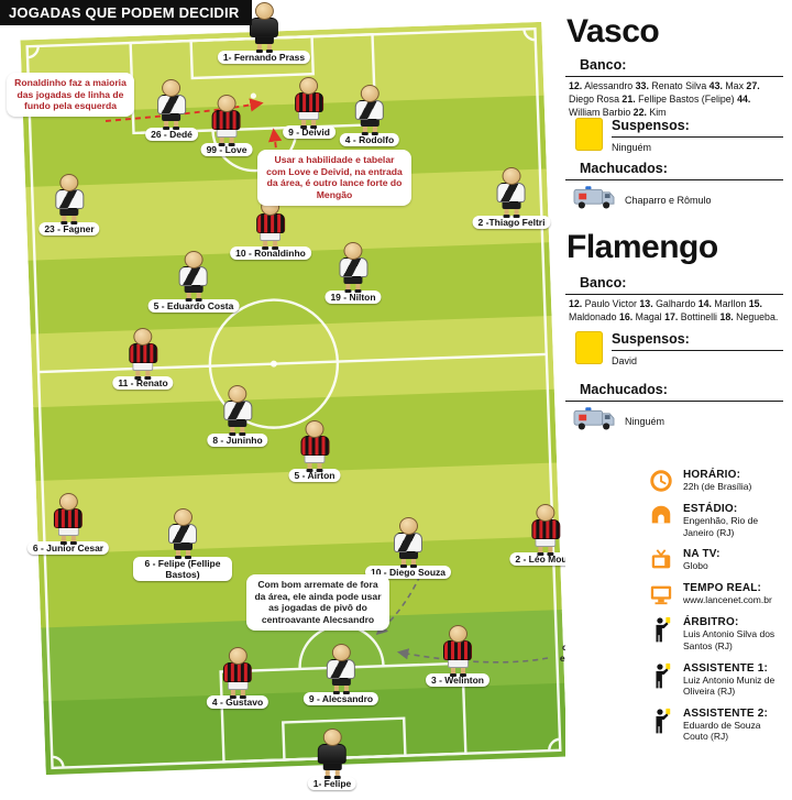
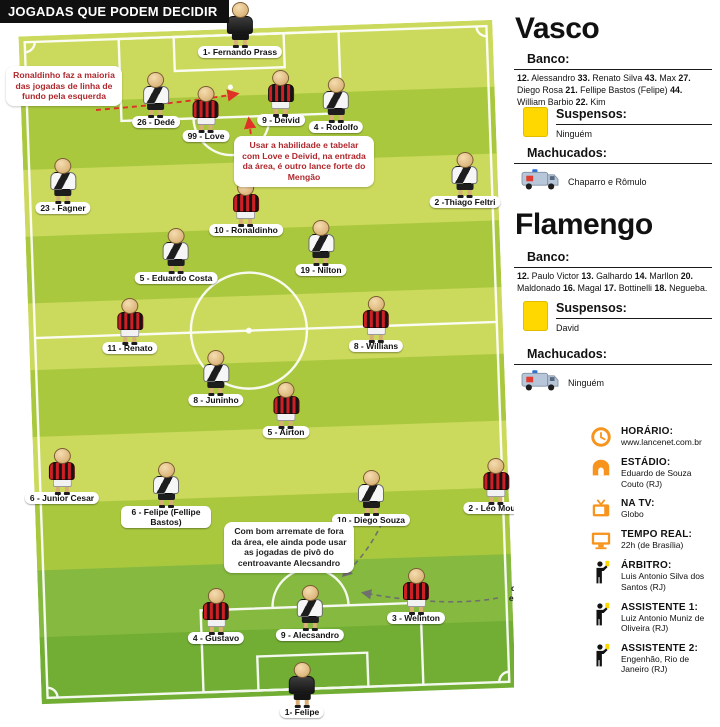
  1- Fernando Prass
  26 - Dedé
  99 - Love
  9 - Deivid
  4 - Rodolfo
  23 - Fagner
  2 -Thiago Feltri
  10 - Ronaldinho
  5 - Eduardo Costa
  19 - Nilton
  11 - Renato
+ 8 - Willians
  8 - Juninho
  5 - Airton
  6 - Junior Cesar
  6 - Felipe (Fellipe Bastos)
  10 - Diego Souza
  2 - Léo Mou
  4 - Gustavo
  9 - Alecsandro
  3 - Welinton
  1- Felipe
  Ronaldinho faz a maioria das jogadas de linha de fundo pela esquerda
  Usar a habilidade e tabelar com Love e Deivid, na entrada da área, é outro lance forte do Mengão
  Com bom arremate de fora da área, ele ainda pode usar as jogadas de pivô do centroavante Alecsandro
  JOGADAS QUE PODEM DECIDIR
  Vasco
  Banco:
  12. Alessandro 33. Renato Silva 43. Max 27. Diego Rosa 21. Fellipe Bastos (Felipe) 44. William Barbio 22. Kim
  Suspensos:
  Ninguém
  Machucados:
  Chaparro e Rômulo
  Flamengo
  Banco:
- 12. Paulo Victor 13. Galhardo 14. Marllon 15. Maldonado 16. Magal 17. Bottinelli 18. Negueba.
+ 12. Paulo Victor 13. Galhardo 14. Marllon 20. Maldonado 16. Magal 17. Bottinelli 18. Negueba.
  Suspensos:
  David
  Machucados:
  Ninguém
  HORÁRIO:
- 22h (de Brasília)
+ www.lancenet.com.br
  ESTÁDIO:
- Engenhão, Rio de Janeiro (RJ)
+ Eduardo de Souza Couto (RJ)
  NA TV:
  Globo
  TEMPO REAL:
- www.lancenet.com.br
+ 22h (de Brasília)
  ÁRBITRO:
  Luis Antonio Silva dos Santos (RJ)
  ASSISTENTE 1:
  Luiz Antonio Muniz de Oliveira (RJ)
  ASSISTENTE 2:
- Eduardo de Souza Couto (RJ)
+ Engenhão, Rio de Janeiro (RJ)
